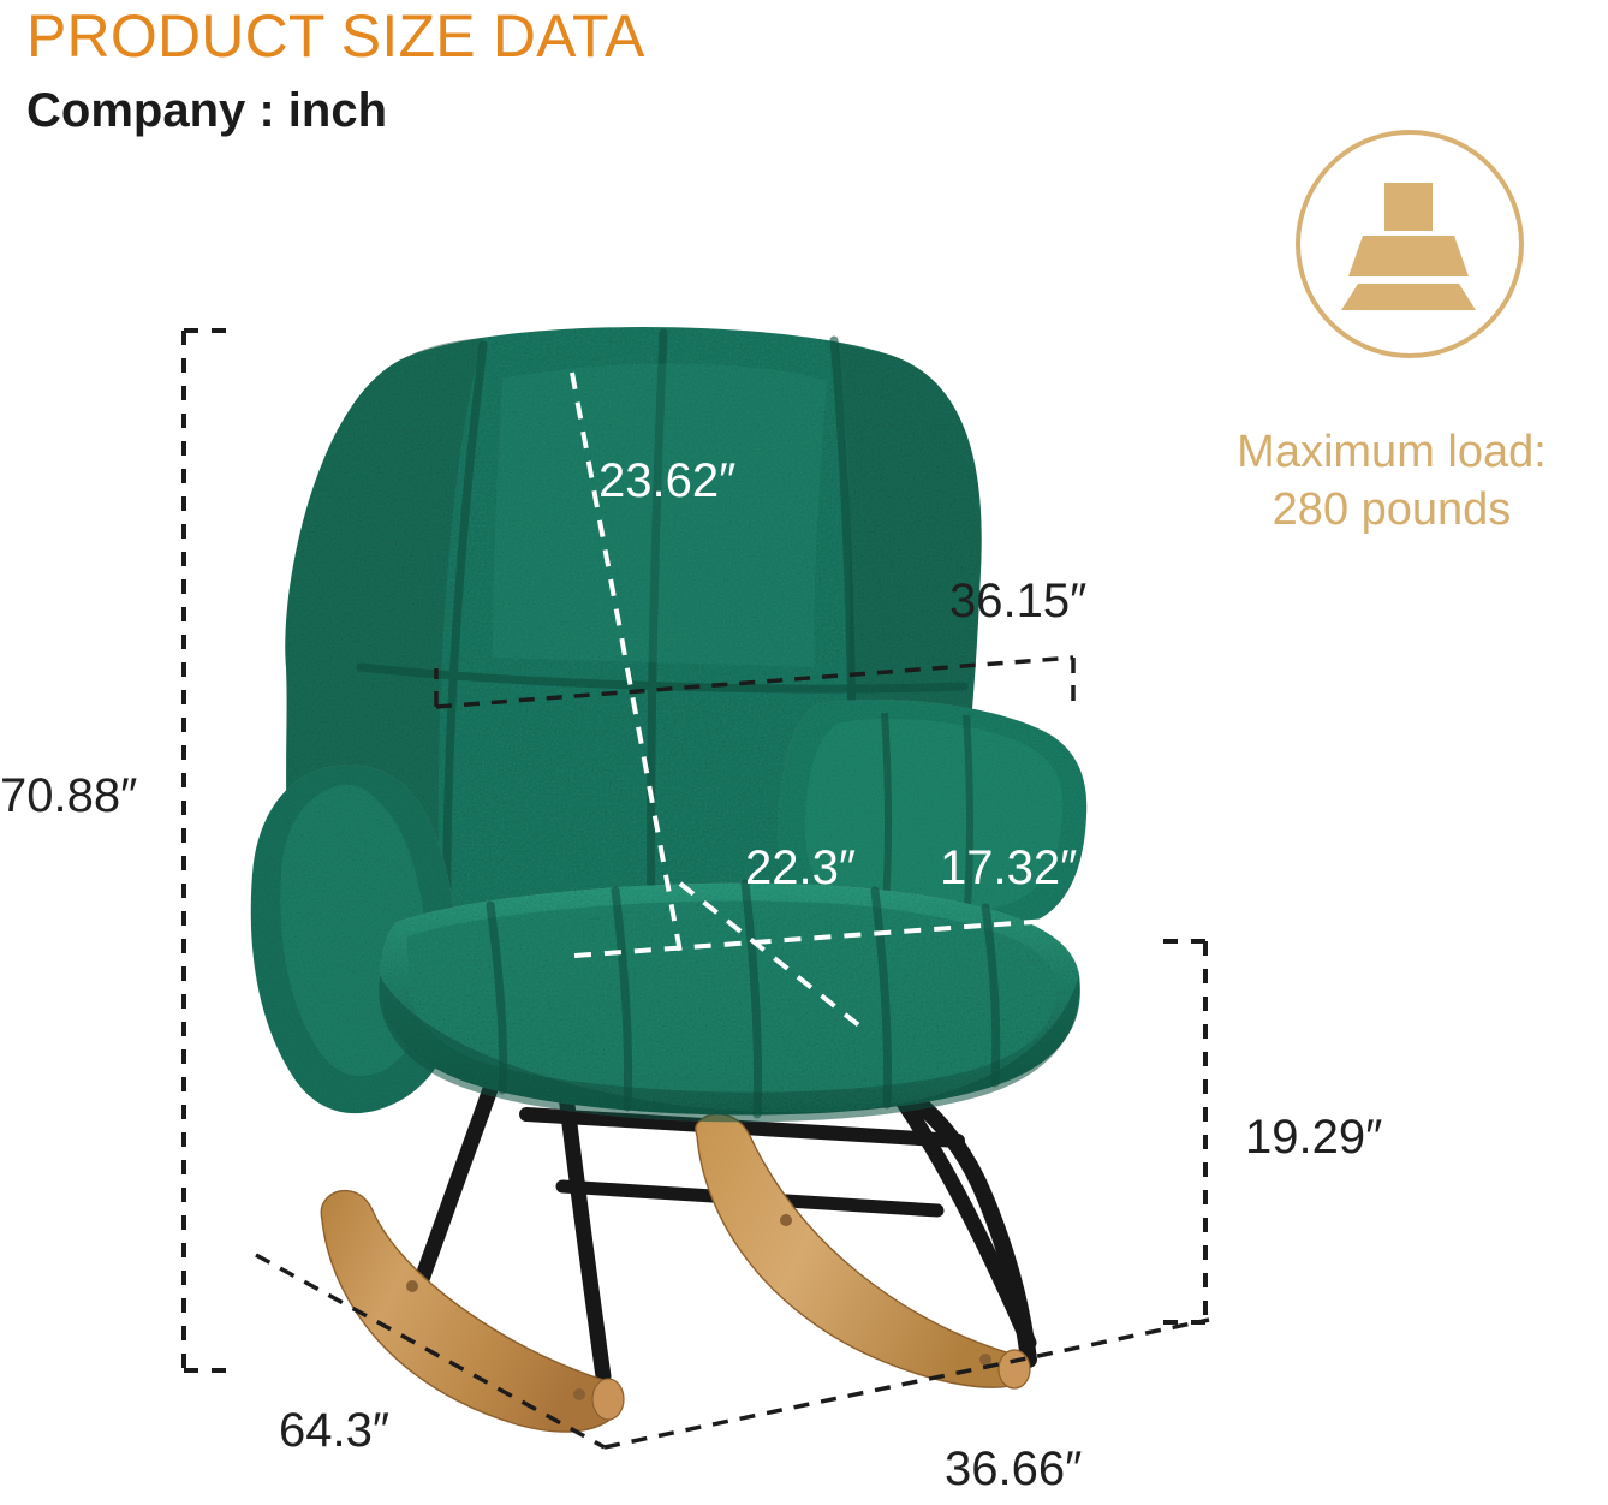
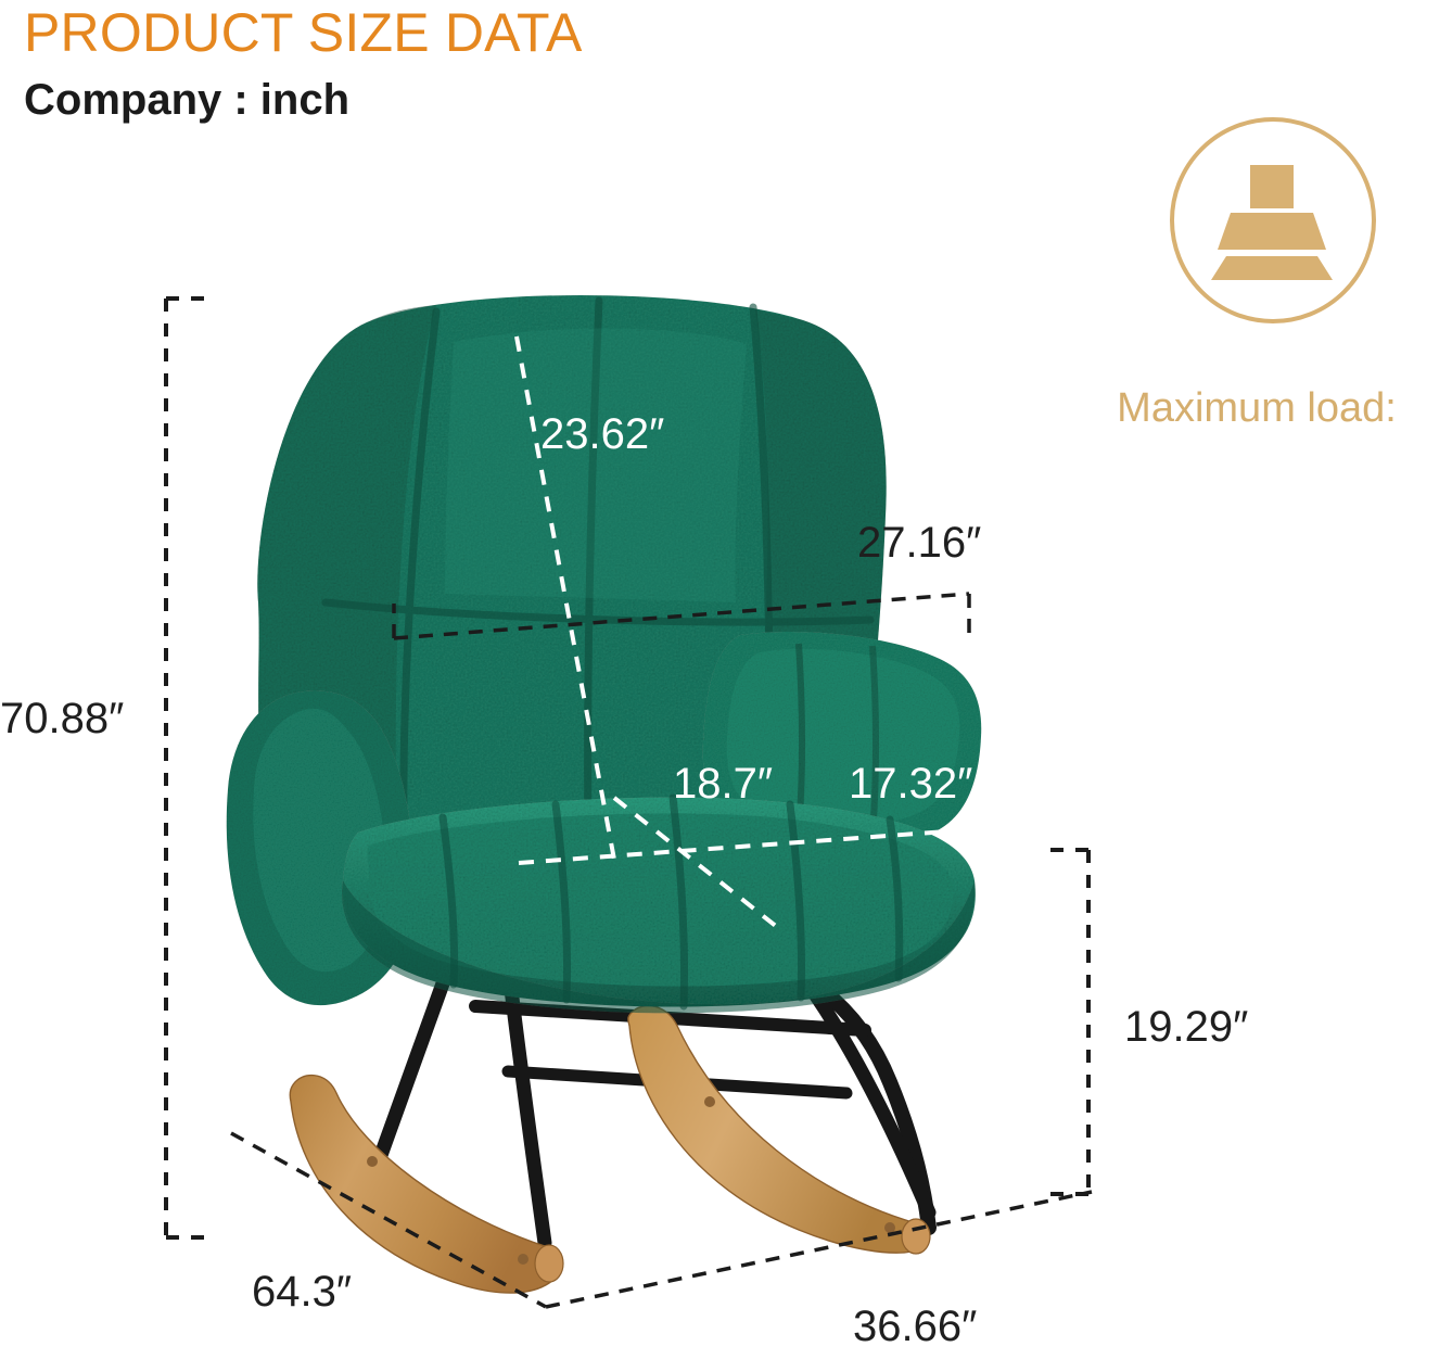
  PRODUCT SIZE DATA
  Company : inch
  Maximum load:
- 280 pounds
  70.88″
  23.62″
- 36.15″
+ 27.16″
- 22.3″
+ 18.7″
  17.32″
  19.29″
  64.3″
  36.66″
